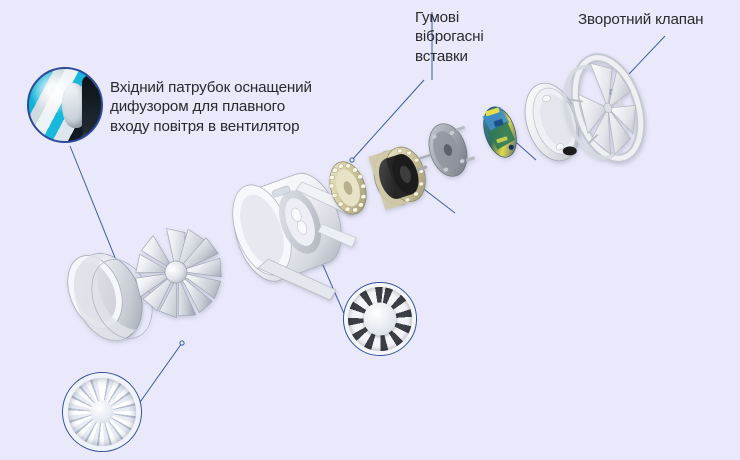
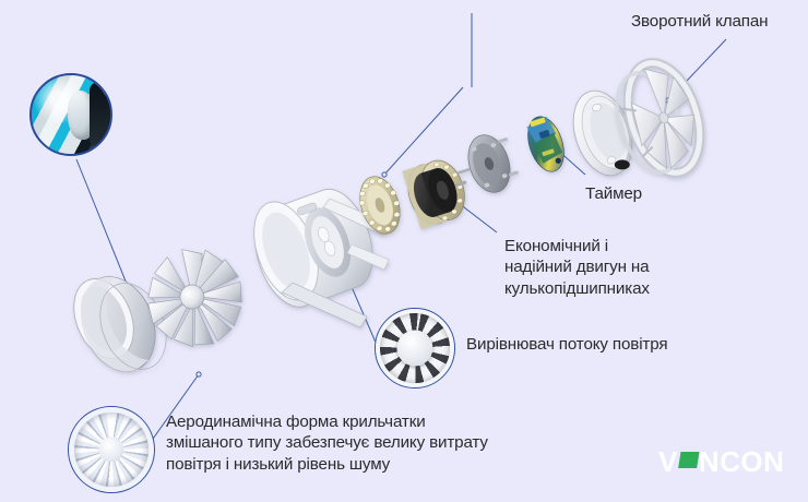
- Вхідний патрубок оснащений
- дифузором для плавного
- входу повітря в вентилятор
- Гумові
- віброгасні
- вставки
  Зворотний клапан
+ Таймер
+ Економічний і
+ надійний двигун на
+ кулькопідшипниках
+ Вирівнювач потоку повітря
+ Аеродинамічна форма крильчатки
+ змішаного типу забезпечує велику витрату
+ повітря і низький рівень шуму
+ NCON
